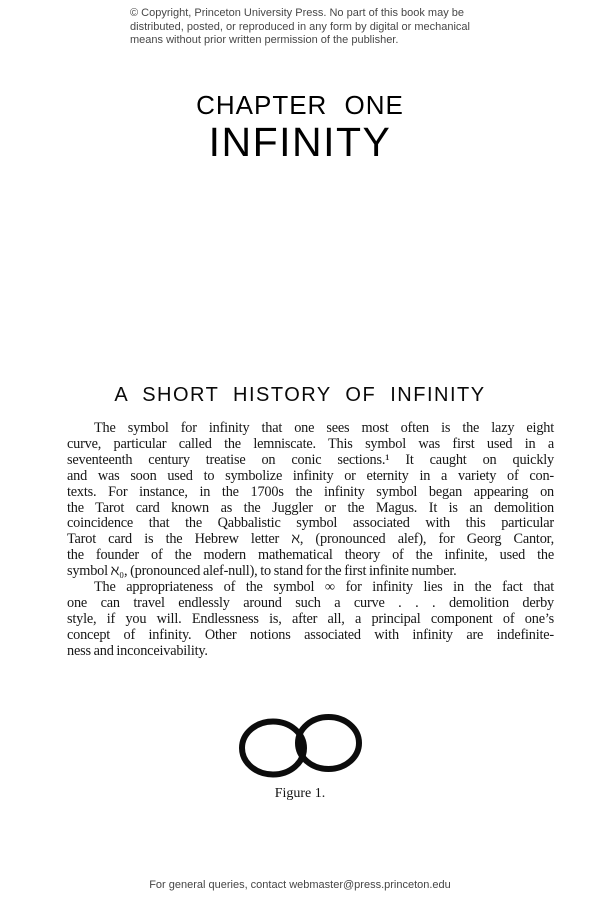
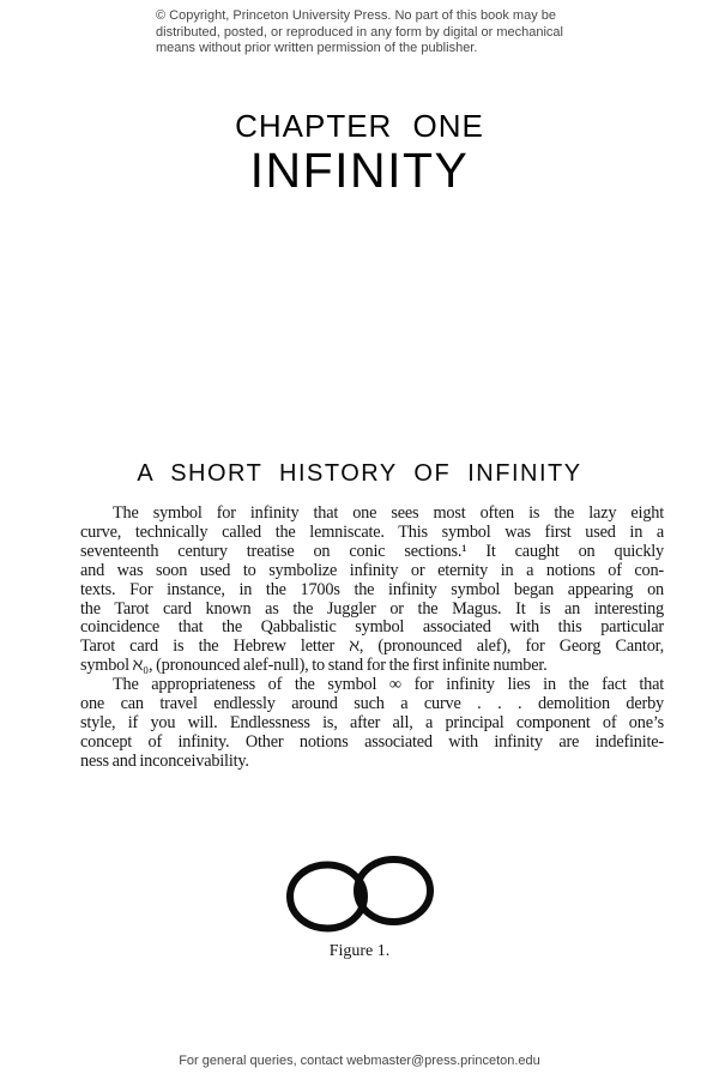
  © Copyright, Princeton University Press. No part of this book may be
  distributed, posted, or reproduced in any form by digital or mechanical
  means without prior written permission of the publisher.
  CHAPTER ONE
  INFINITY
  A SHORT HISTORY OF INFINITY
  The symbol for infinity that one sees most often is the lazy eight
- curve, particular called the lemniscate. This symbol was first used in a
+ curve, technically called the lemniscate. This symbol was first used in a
  seventeenth century treatise on conic sections.¹ It caught on quickly
- and was soon used to symbolize infinity or eternity in a variety of con-
+ and was soon used to symbolize infinity or eternity in a notions of con-
  texts. For instance, in the 1700s the infinity symbol began appearing on
- the Tarot card known as the Juggler or the Magus. It is an demolition
+ the Tarot card known as the Juggler or the Magus. It is an interesting
  coincidence that the Qabbalistic symbol associated with this particular
  Tarot card is the Hebrew letter ℵ, (pronounced alef), for Georg Cantor,
- the founder of the modern mathematical theory of the infinite, used the
  symbol ℵ₀, (pronounced alef-null), to stand for the first infinite number.
  The appropriateness of the symbol ∞ for infinity lies in the fact that
  one can travel endlessly around such a curve . . . demolition derby
  style, if you will. Endlessness is, after all, a principal component of one’s
  concept of infinity. Other notions associated with infinity are indefinite-
  ness and inconceivability.
  Figure 1.
  For general queries, contact webmaster@press.princeton.edu
